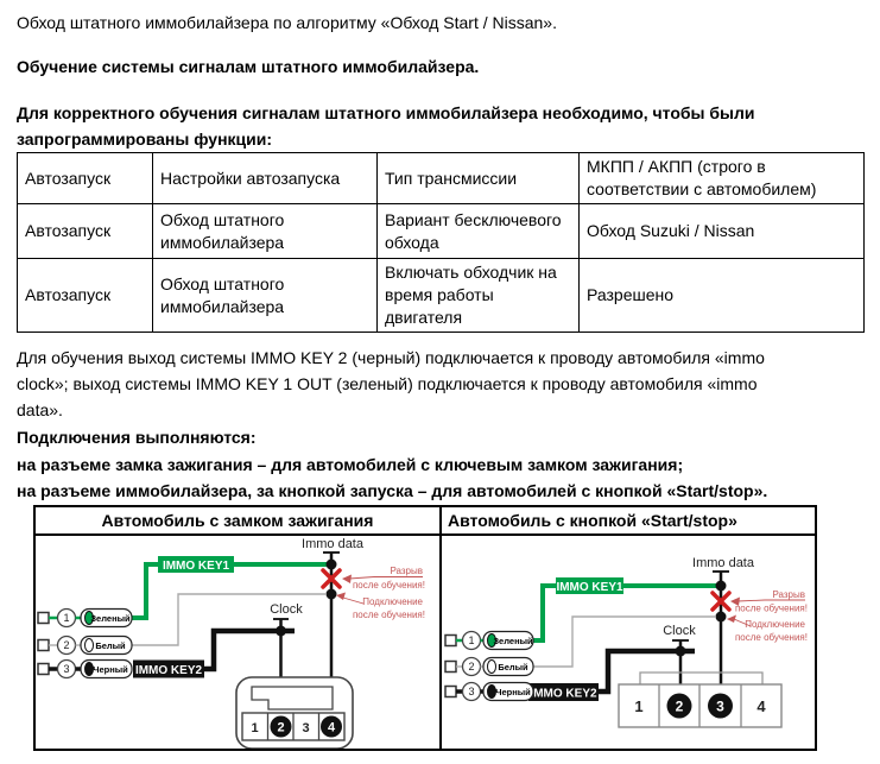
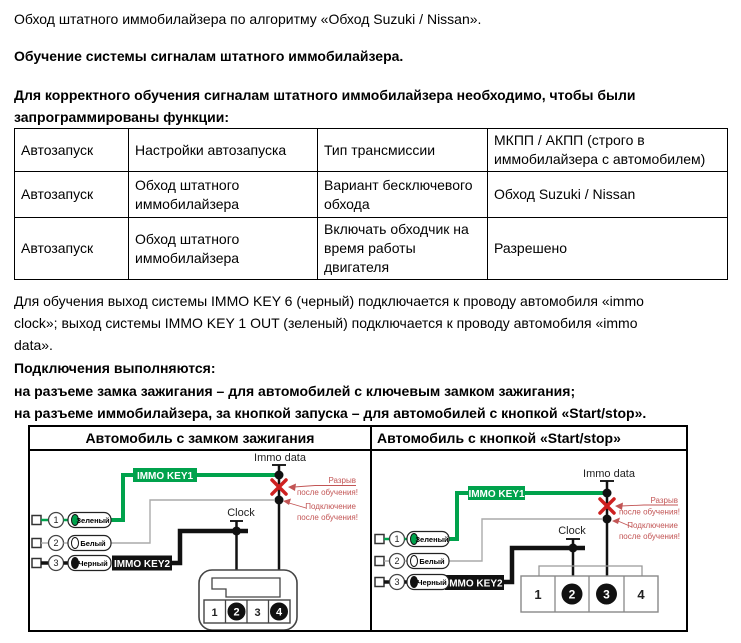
- Обход штатного иммобилайзера по алгоритму «Обход Start / Nissan».
+ Обход штатного иммобилайзера по алгоритму «Обход Suzuki / Nissan».
  Обучение системы сигналам штатного иммобилайзера.
  Для корректного обучения сигналам штатного иммобилайзера необходимо, чтобы были
  запрограммированы функции:
- Автозапуск	Настройки автозапуска	Тип трансмиссии	МКПП / АКПП (строго в соответствии с автомобилем)
+ Автозапуск	Настройки автозапуска	Тип трансмиссии	МКПП / АКПП (строго в иммобилайзера с автомобилем)
  Автозапуск	Обход штатного иммобилайзера	Вариант бесключевого обхода	Обход Suzuki / Nissan
  Автозапуск	Обход штатного иммобилайзера	Включать обходчик на время работы двигателя	Разрешено
- Для обучения выход системы IMMO KEY 2 (черный) подключается к проводу автомобиля «immo
+ Для обучения выход системы IMMO KEY 6 (черный) подключается к проводу автомобиля «immo
  clock»; выход системы IMMO KEY 1 OUT (зеленый) подключается к проводу автомобиля «immo
  data».
  Подключения выполняются:
  на разъеме замка зажигания – для автомобилей с ключевым замком зажигания;
  на разъеме иммобилайзера, за кнопкой запуска – для автомобилей с кнопкой «Start/stop».
  Автомобиль с замком зажигания
  Автомобиль с кнопкой «Start/stop»
  Immo data
  IMMO KEY1
  Clock
  IMMO KEY2
  1
  Зеленый
  2
  Белый
  3
  Черный
  Разрыв
  после обучения!
  Подключение
  после обучения!
  1
  2
  3
  4
  Immo data
  IMMO KEY1
  Clock
  MMO KEY2
  1
  Зеленый
  2
  Белый
  3
  Черный
  Разрыв
  после обучения!
  Подключение
  после обучения!
  1
  2
  3
  4
